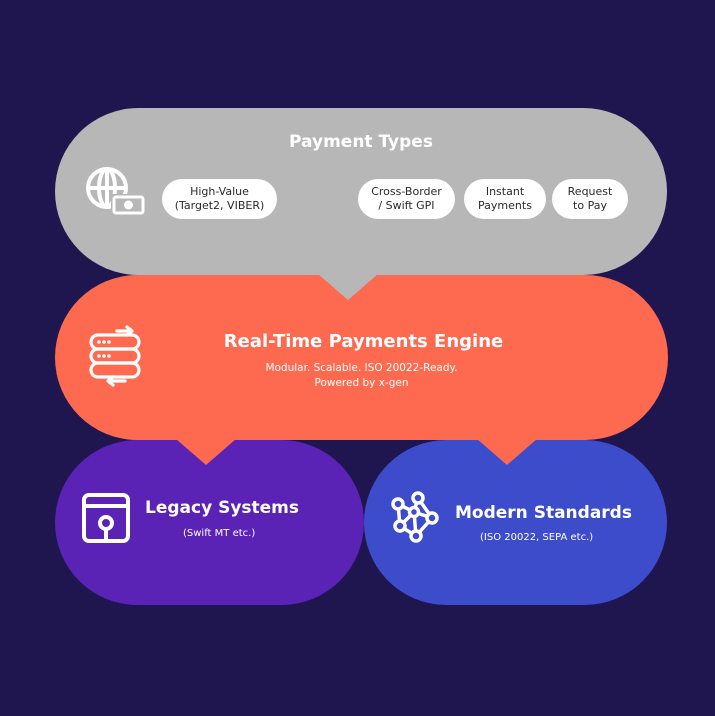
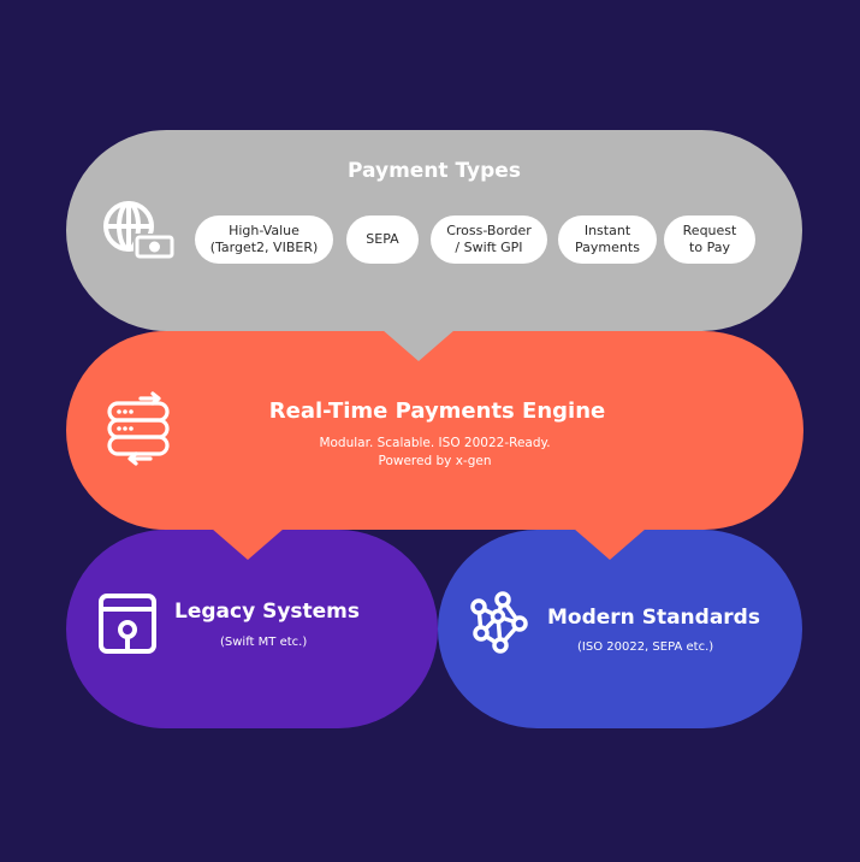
  Payment Types
  High-Value
  (Target2, VIBER)
+ SEPA
  Cross-Border
  / Swift GPI
  Instant
  Payments
  Request
  to Pay
  Real-Time Payments Engine
  Modular. Scalable. ISO 20022-Ready.
  Powered by x-gen
  Legacy Systems
  (Swift MT etc.)
  Modern Standards
  (ISO 20022, SEPA etc.)
